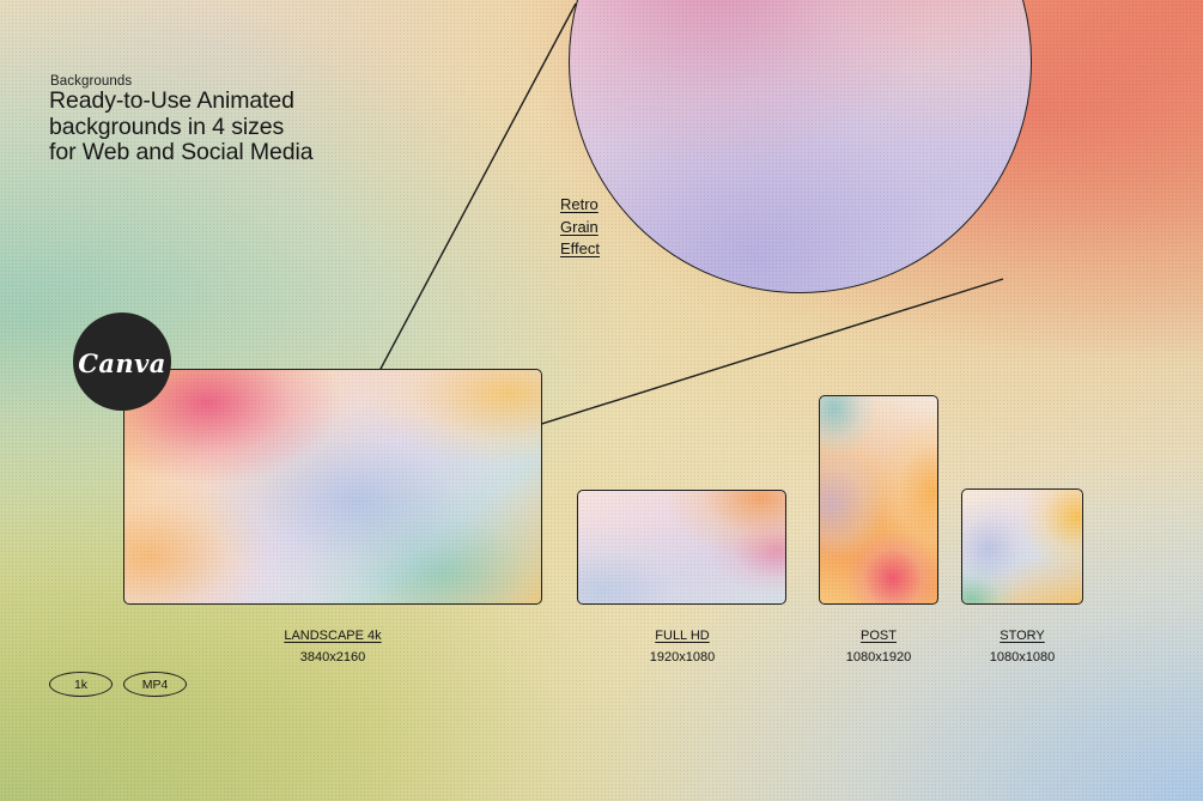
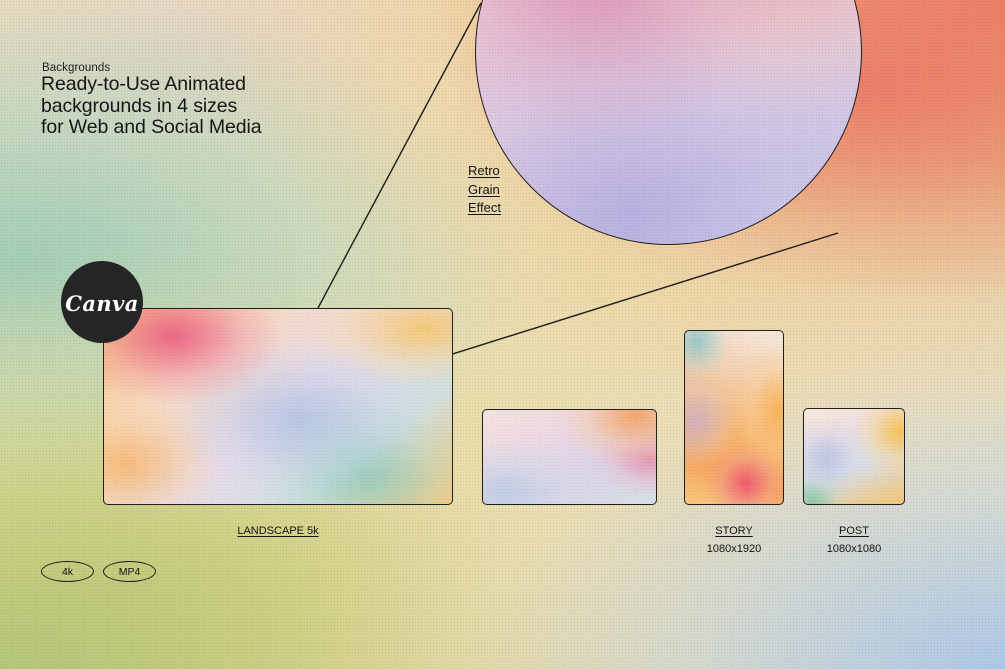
  Backgrounds
  Ready-to-Use Animated
  backgrounds in 4 sizes
  for Web and Social Media
  Retro
  Grain
  Effect
  Canva
- LANDSCAPE 4k
+ LANDSCAPE 5k
- 3840x2160
- FULL HD
- 1920x1080
- POST
+ STORY
  1080x1920
- STORY
+ POST
  1080x1080
- 1k
+ 4k
  MP4
